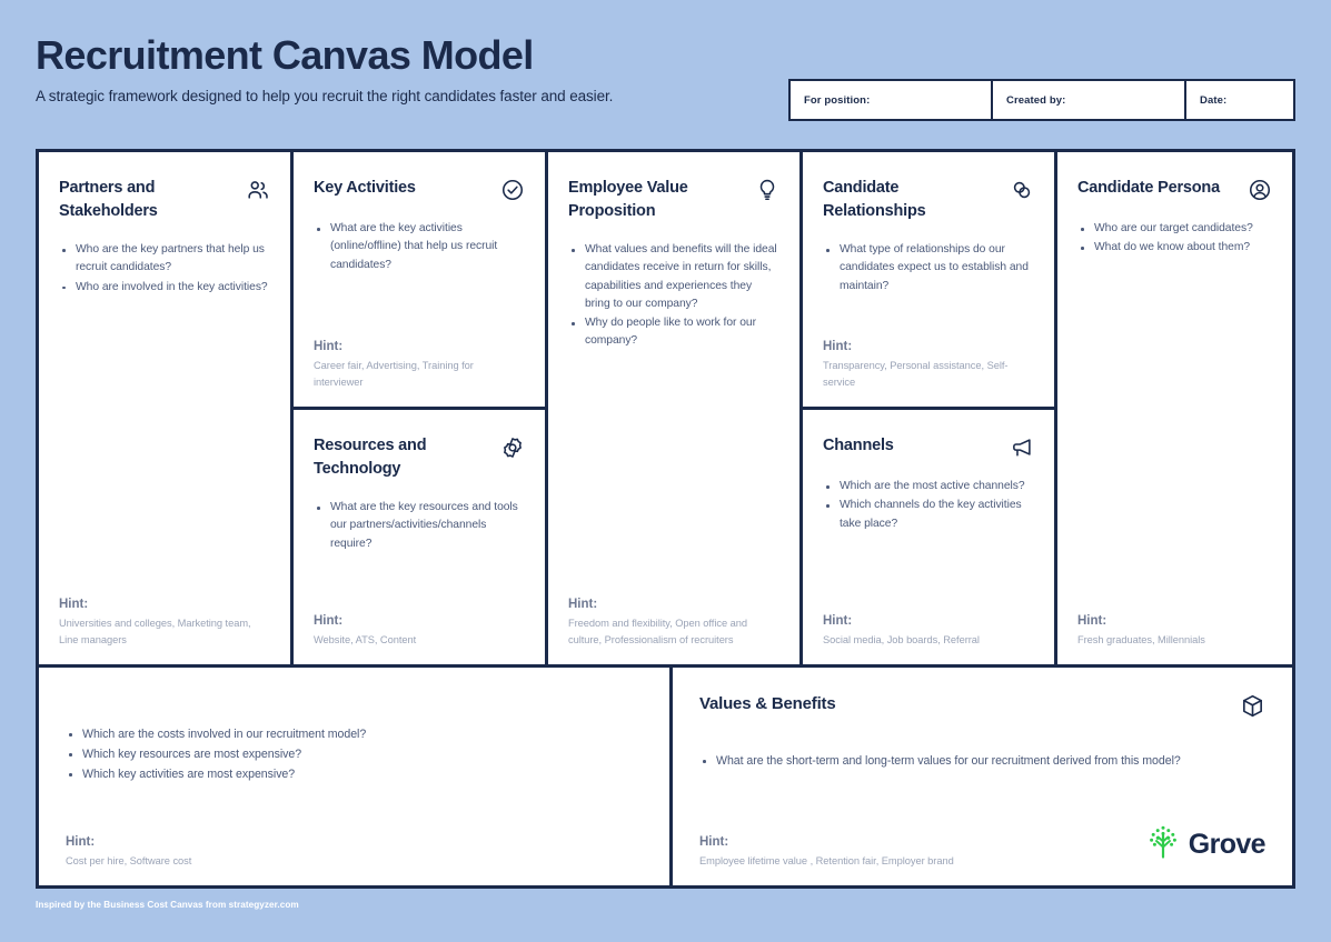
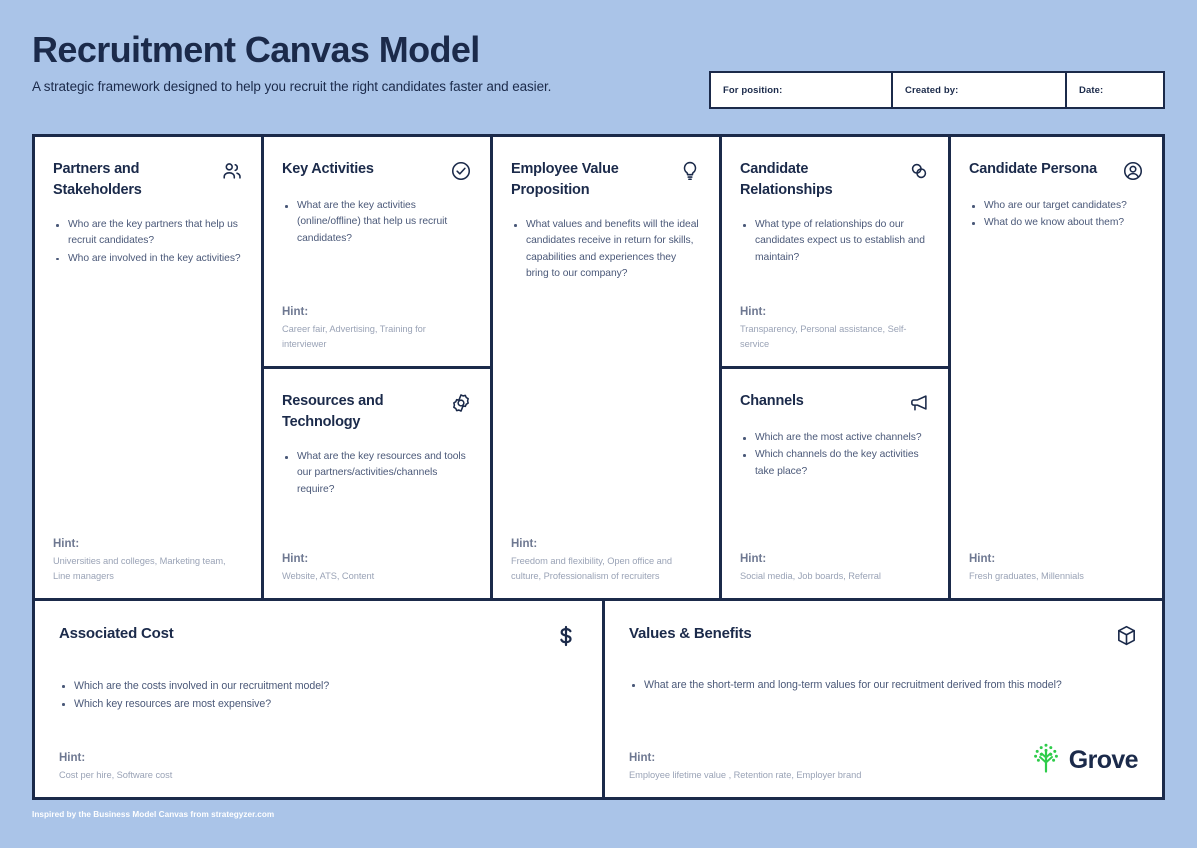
  Recruitment Canvas Model
  A strategic framework designed to help you recruit the right candidates faster and easier.
  For position:
  Created by:
  Date:
  Partners and Stakeholders
  Who are the key partners that help us recruit candidates?
  Who are involved in the key activities?
  Hint:
  Universities and colleges, Marketing team, Line managers
  Key Activities
  What are the key activities (online/offline) that help us recruit candidates?
  Hint:
  Career fair, Advertising, Training for interviewer
  Resources and Technology
  What are the key resources and tools our partners/activities/channels require?
  Hint:
  Website, ATS, Content
  Employee Value Proposition
  What values and benefits will the ideal candidates receive in return for skills, capabilities and experiences they bring to our company?
- Why do people like to work for our company?
  Hint:
  Freedom and flexibility, Open office and culture, Professionalism of recruiters
  Candidate Relationships
  What type of relationships do our candidates expect us to establish and maintain?
  Hint:
  Transparency, Personal assistance, Self-service
  Channels
  Which are the most active channels?
  Which channels do the key activities take place?
  Hint:
  Social media, Job boards, Referral
  Candidate Persona
  Who are our target candidates?
  What do we know about them?
  Hint:
  Fresh graduates, Millennials
+ Associated Cost
  Which are the costs involved in our recruitment model?
  Which key resources are most expensive?
- Which key activities are most expensive?
  Hint:
  Cost per hire, Software cost
  Values & Benefits
  What are the short-term and long-term values for our recruitment derived from this model?
  Hint:
- Employee lifetime value , Retention fair, Employer brand
+ Employee lifetime value , Retention rate, Employer brand
  Grove
- Inspired by the Business Cost Canvas from strategyzer.com
+ Inspired by the Business Model Canvas from strategyzer.com
